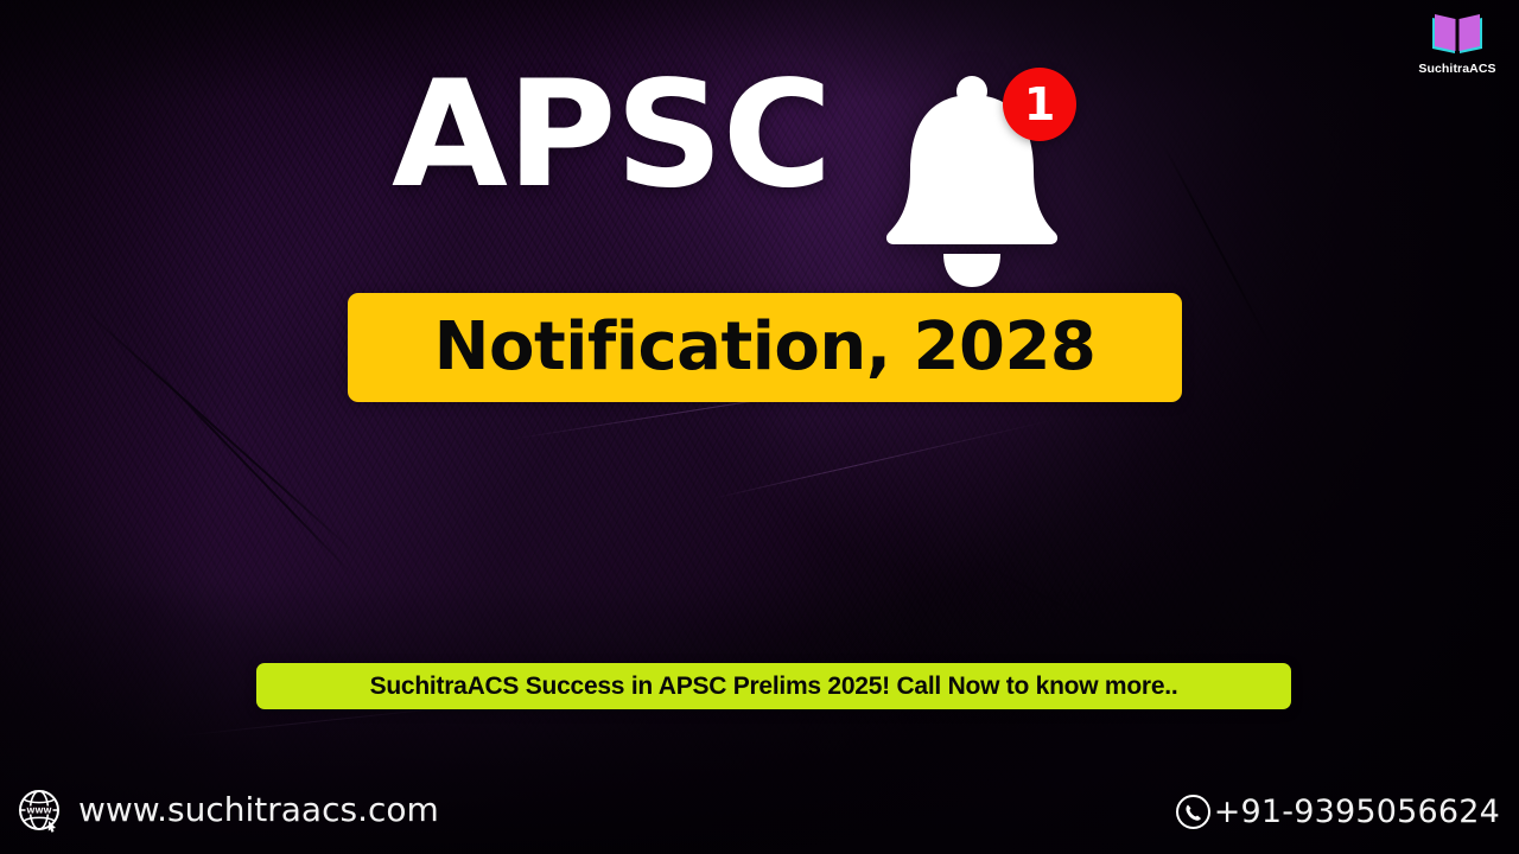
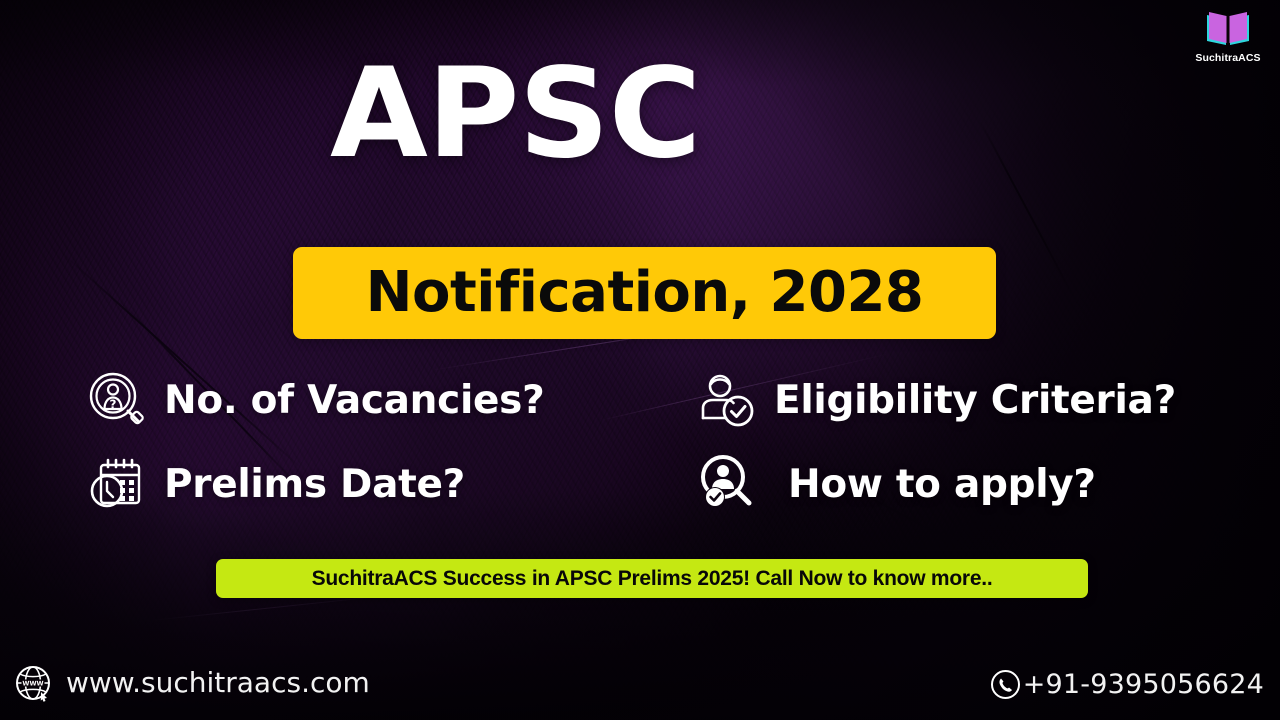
  SuchitraACS
  APSC
- 1
  Notification, 2028
+ ?
+ No. of Vacancies?
+ Eligibility Criteria?
+ Prelims Date?
+ How to apply?
  SuchitraACS Success in APSC Prelims 2025! Call Now to know more..
  WWW
  www.suchitraacs.com
  +91-9395056624
